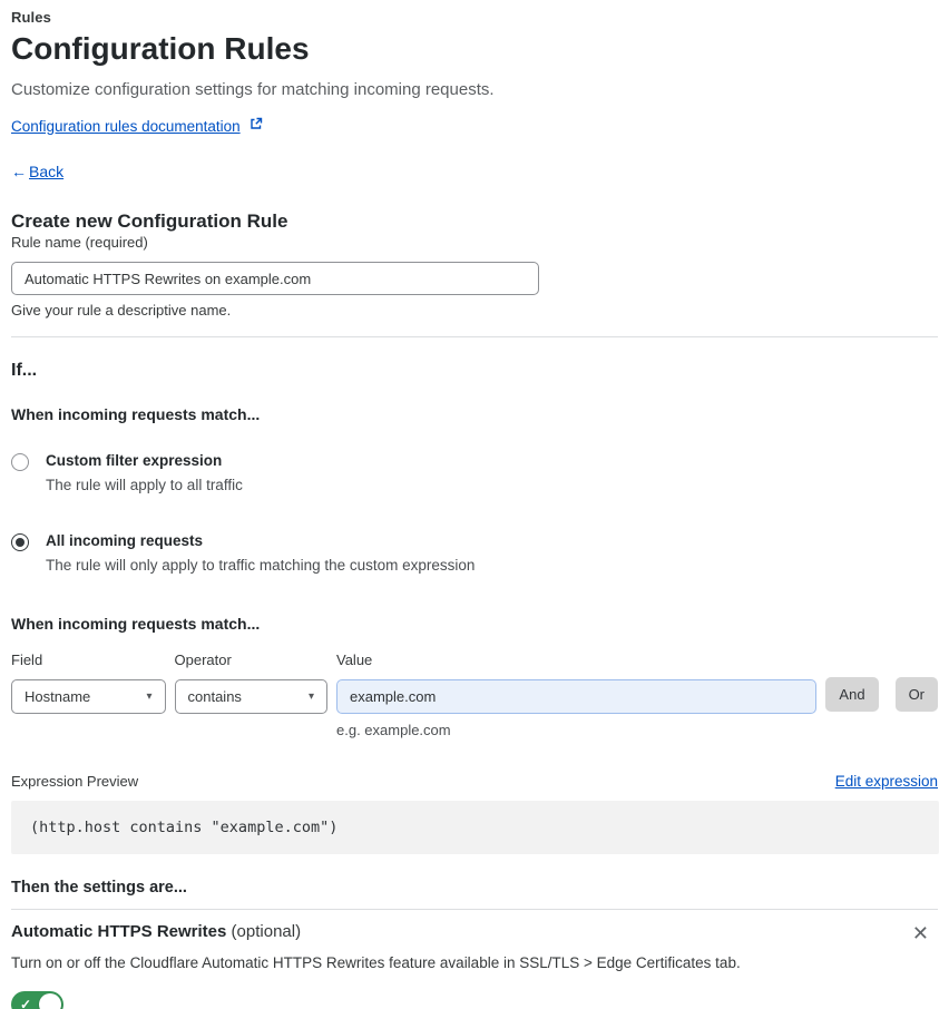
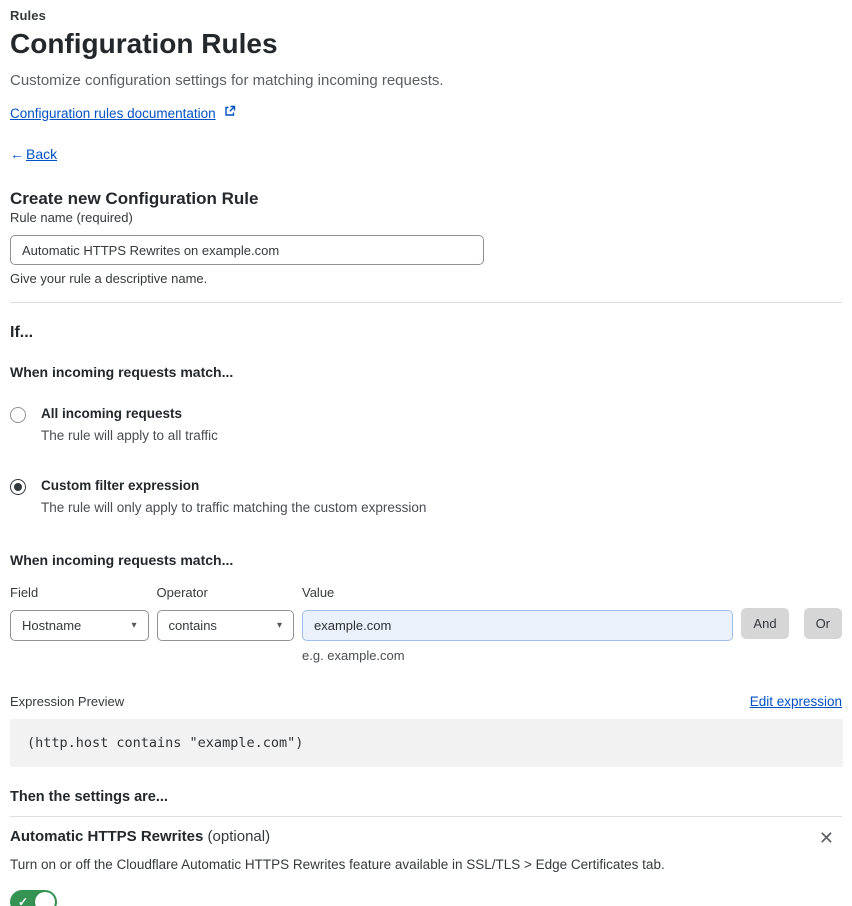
  Rules
  Configuration Rules
  Customize configuration settings for matching incoming requests.
  Configuration rules documentation
  ← Back
  Create new Configuration Rule
  Rule name (required)
  Automatic HTTPS Rewrites on example.com
  Give your rule a descriptive name.
  If...
  When incoming requests match...
- Custom filter expression
+ All incoming requests
  The rule will apply to all traffic
- All incoming requests
+ Custom filter expression
  The rule will only apply to traffic matching the custom expression
  When incoming requests match...
  Field
  Hostname
  ▾
  Operator
  contains
  ▾
  Value
  example.com
  e.g. example.com
  And
  Or
  Expression Preview
  Edit expression
  (http.host contains "example.com")
  Then the settings are...
  Automatic HTTPS Rewrites (optional)
  ✕
  Turn on or off the Cloudflare Automatic HTTPS Rewrites feature available in SSL/TLS > Edge Certificates tab.
  ✓
